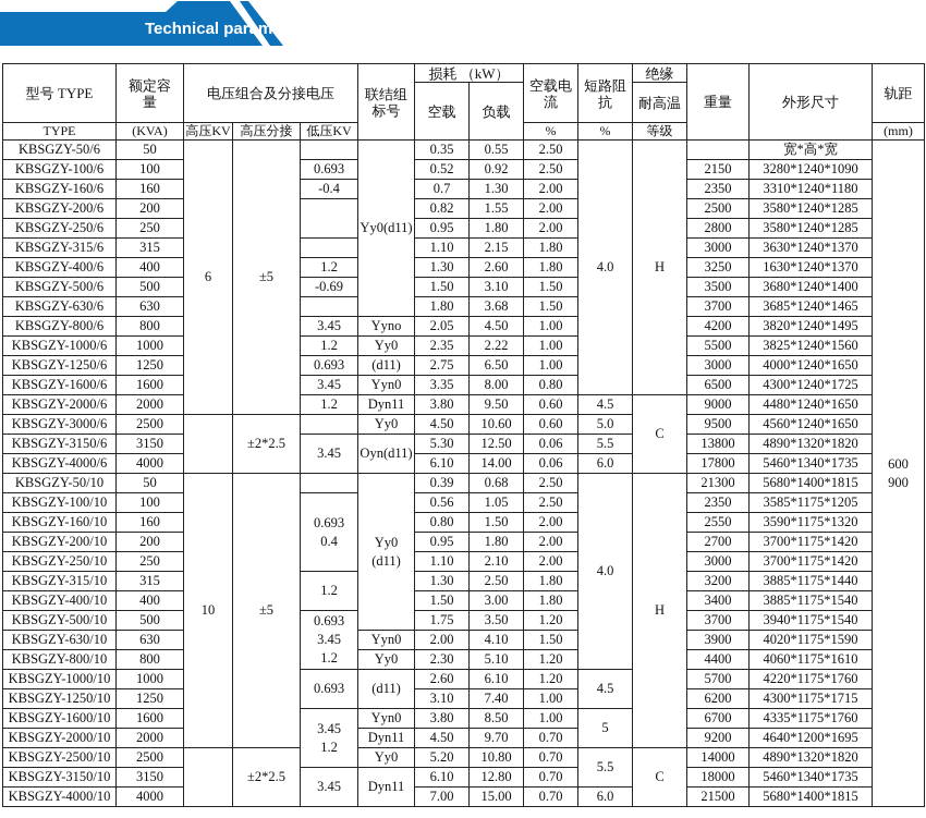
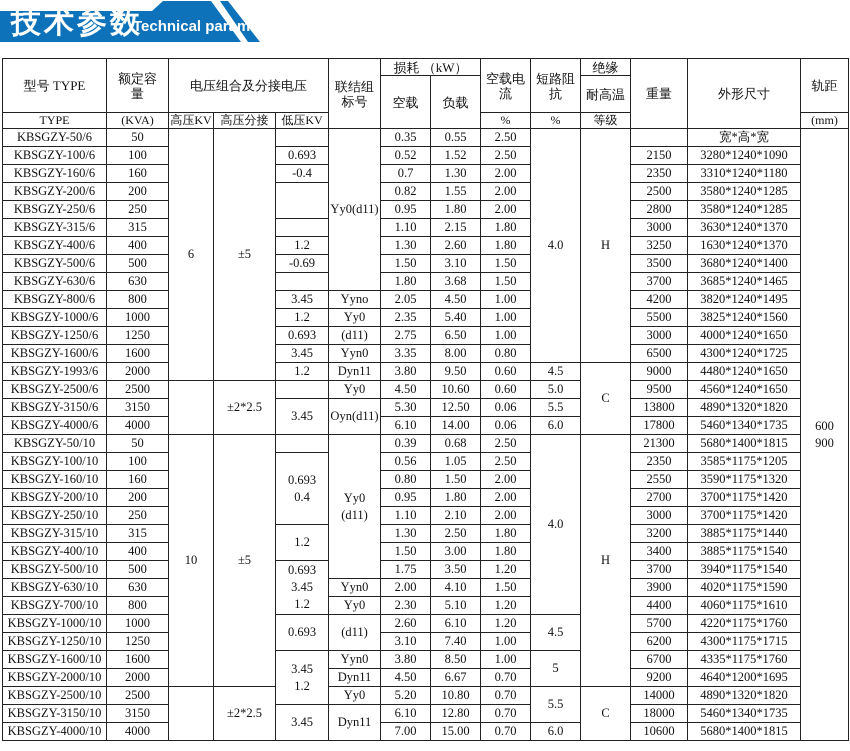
+ 技术参数
  Technical parameter
  型号 TYPE	额定容 量	电压组合及分接电压	联结组 标号	损耗 （kW）	空载电 流	短路阻 抗	绝缘	重量	外形尺寸	轨距
  空载	负载	耐高温
  TYPE	(KVA)	高压KV	高压分接	低压KV	%	%	等级	(mm)
  KBSGZY-50/6	50	6	±5		Yy0(d11)	0.35	0.55	2.50	4.0	H		宽*高*宽	600 900
- KBSGZY-100/6	100	0.693	0.52	0.92	2.50	2150	3280*1240*1090
+ KBSGZY-100/6	100	0.693	0.52	1.52	2.50	2150	3280*1240*1090
  KBSGZY-160/6	160	-0.4	0.7	1.30	2.00	2350	3310*1240*1180
  KBSGZY-200/6	200		0.82	1.55	2.00	2500	3580*1240*1285
  KBSGZY-250/6	250	0.95	1.80	2.00	2800	3580*1240*1285
  KBSGZY-315/6	315		1.10	2.15	1.80	3000	3630*1240*1370
  KBSGZY-400/6	400	1.2	1.30	2.60	1.80	3250	1630*1240*1370
  KBSGZY-500/6	500	-0.69	1.50	3.10	1.50	3500	3680*1240*1400
  KBSGZY-630/6	630		1.80	3.68	1.50	3700	3685*1240*1465
  KBSGZY-800/6	800	3.45	Yyno	2.05	4.50	1.00	4200	3820*1240*1495
- KBSGZY-1000/6	1000	1.2	Yy0	2.35	2.22	1.00	5500	3825*1240*1560
+ KBSGZY-1000/6	1000	1.2	Yy0	2.35	5.40	1.00	5500	3825*1240*1560
  KBSGZY-1250/6	1250	0.693	(d11)	2.75	6.50	1.00	3000	4000*1240*1650
  KBSGZY-1600/6	1600	3.45	Yyn0	3.35	8.00	0.80	6500	4300*1240*1725
- KBSGZY-2000/6	2000	1.2	Dyn11	3.80	9.50	0.60	4.5	C	9000	4480*1240*1650
+ KBSGZY-1993/6	2000	1.2	Dyn11	3.80	9.50	0.60	4.5	C	9000	4480*1240*1650
- KBSGZY-3000/6	2500		±2*2.5		Yy0	4.50	10.60	0.60	5.0	9500	4560*1240*1650
+ KBSGZY-2500/6	2500		±2*2.5		Yy0	4.50	10.60	0.60	5.0	9500	4560*1240*1650
  KBSGZY-3150/6	3150	3.45	Oyn(d11)	5.30	12.50	0.06	5.5	13800	4890*1320*1820
  KBSGZY-4000/6	4000	6.10	14.00	0.06	6.0	17800	5460*1340*1735
  KBSGZY-50/10	50	10	±5		Yy0 (d11)	0.39	0.68	2.50	4.0	H	21300	5680*1400*1815
  KBSGZY-100/10	100	0.693 0.4	0.56	1.05	2.50	2350	3585*1175*1205
  KBSGZY-160/10	160	0.80	1.50	2.00	2550	3590*1175*1320
  KBSGZY-200/10	200	0.95	1.80	2.00	2700	3700*1175*1420
  KBSGZY-250/10	250	1.10	2.10	2.00	3000	3700*1175*1420
  KBSGZY-315/10	315	1.2	1.30	2.50	1.80	3200	3885*1175*1440
  KBSGZY-400/10	400	1.50	3.00	1.80	3400	3885*1175*1540
  KBSGZY-500/10	500	0.693 3.45 1.2	1.75	3.50	1.20	3700	3940*1175*1540
  KBSGZY-630/10	630	Yyn0	2.00	4.10	1.50	3900	4020*1175*1590
- KBSGZY-800/10	800	Yy0	2.30	5.10	1.20	4400	4060*1175*1610
+ KBSGZY-700/10	800	Yy0	2.30	5.10	1.20	4400	4060*1175*1610
  KBSGZY-1000/10	1000	0.693	(d11)	2.60	6.10	1.20	4.5	5700	4220*1175*1760
  KBSGZY-1250/10	1250	3.10	7.40	1.00	6200	4300*1175*1715
  KBSGZY-1600/10	1600	3.45 1.2	Yyn0	3.80	8.50	1.00	5	6700	4335*1175*1760
- KBSGZY-2000/10	2000	Dyn11	4.50	9.70	0.70	9200	4640*1200*1695
+ KBSGZY-2000/10	2000	Dyn11	4.50	6.67	0.70	9200	4640*1200*1695
  KBSGZY-2500/10	2500		±2*2.5	Yy0	5.20	10.80	0.70	5.5	C	14000	4890*1320*1820
  KBSGZY-3150/10	3150	3.45	Dyn11	6.10	12.80	0.70	18000	5460*1340*1735
- KBSGZY-4000/10	4000	7.00	15.00	0.70	6.0	21500	5680*1400*1815
+ KBSGZY-4000/10	4000	7.00	15.00	0.70	6.0	10600	5680*1400*1815
